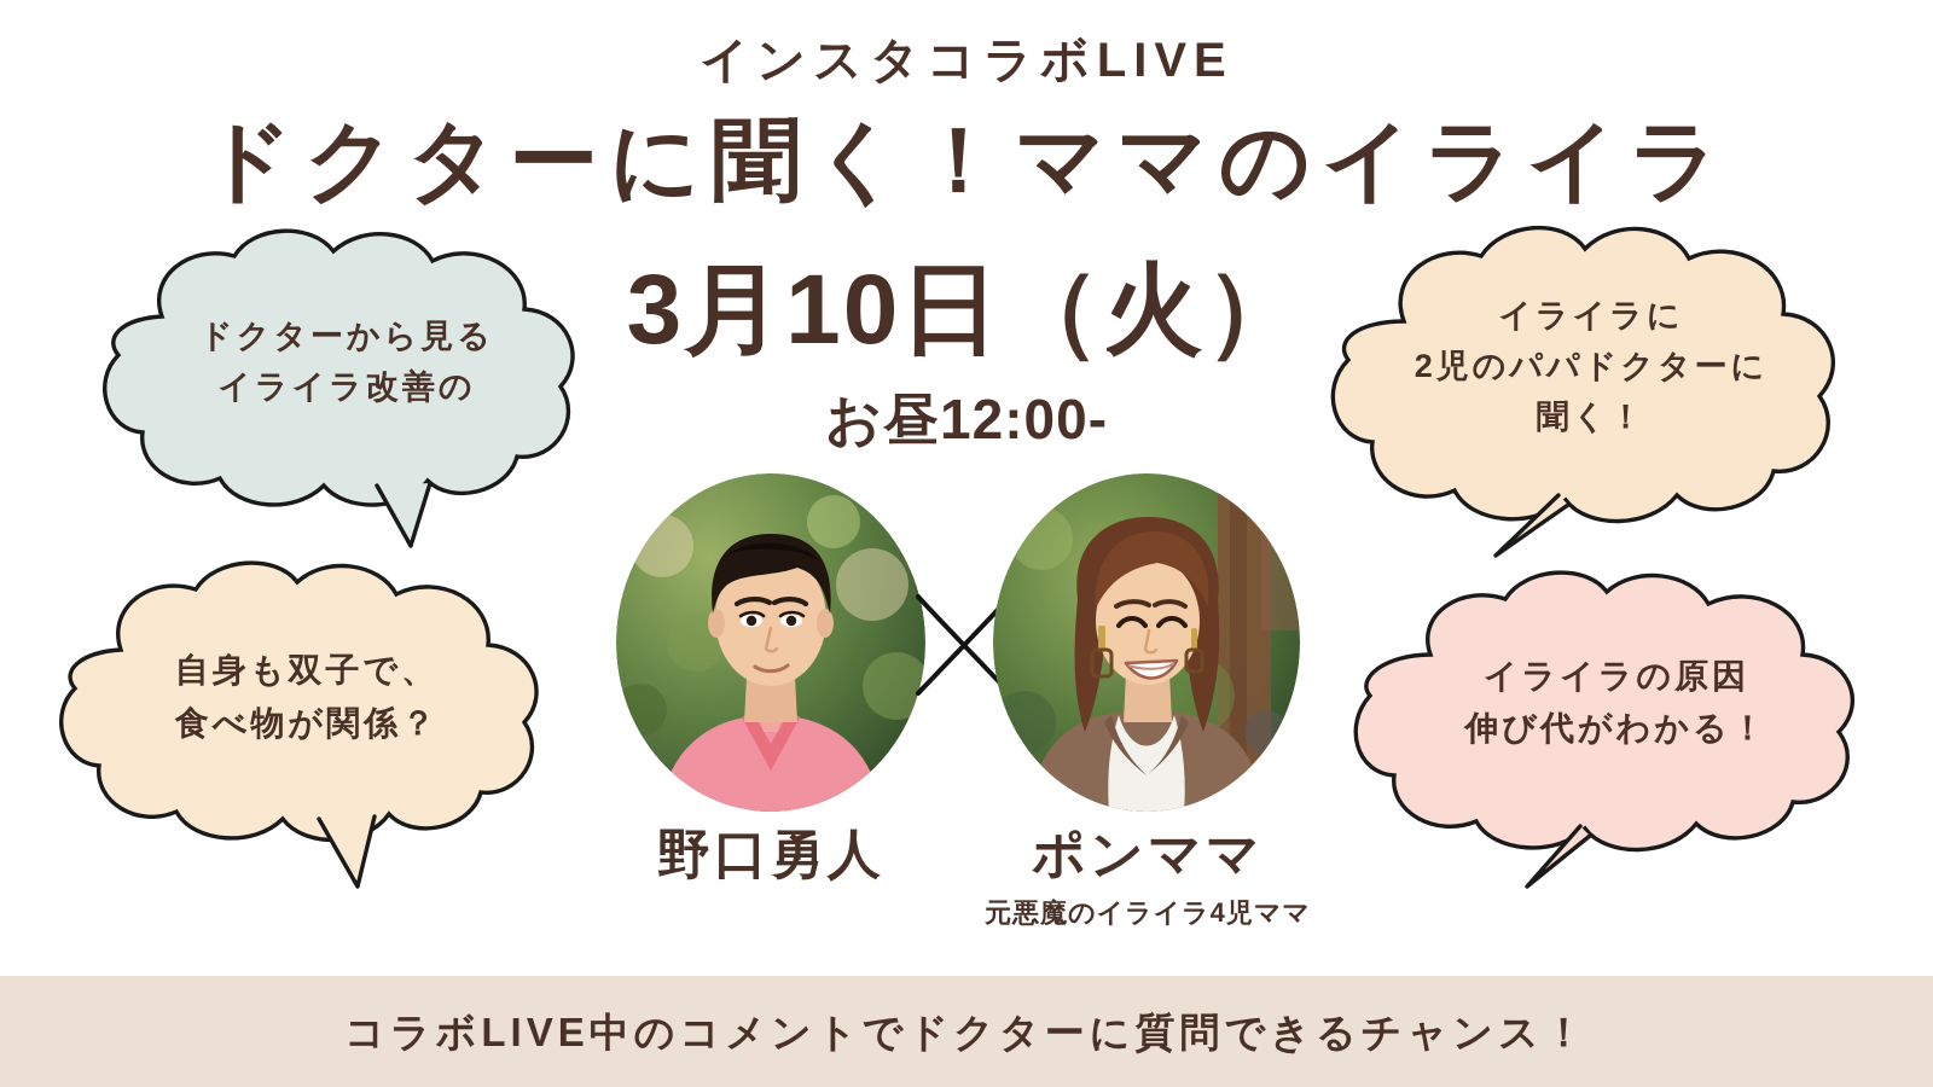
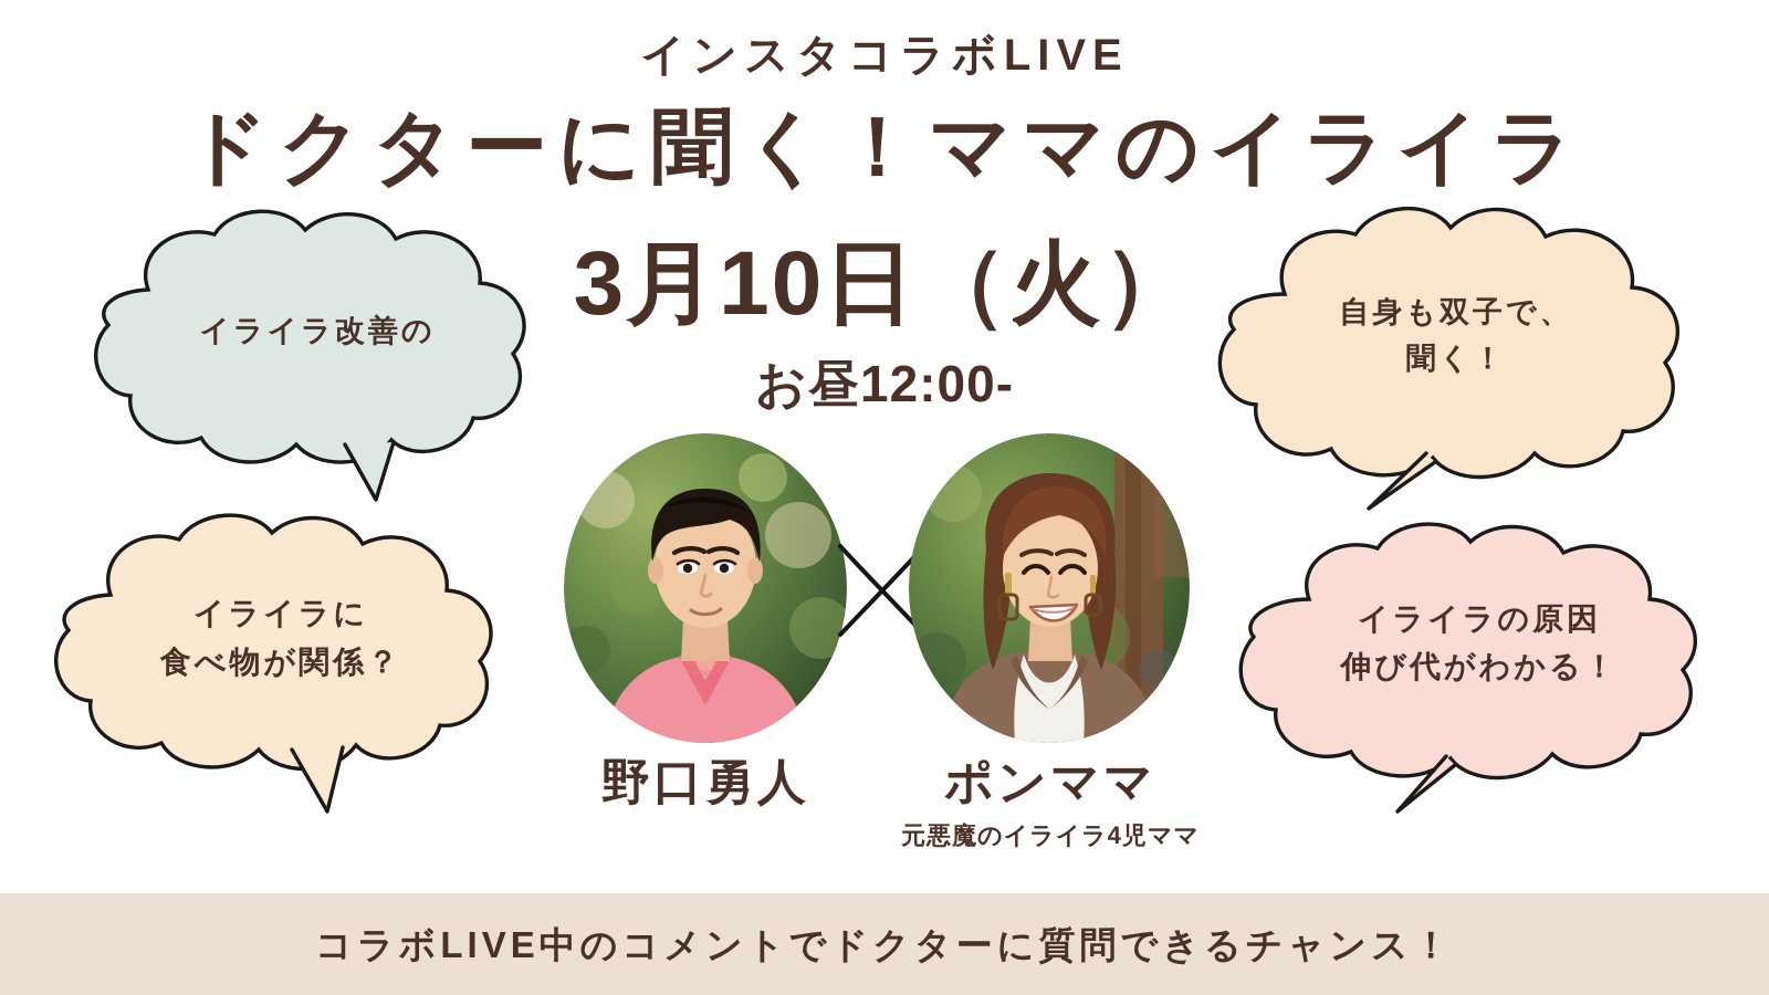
  インスタコラボLIVE
  ドクターに聞く！ママのイライラ
  3月10日（火）
  お昼12:00-
- ドクターから見る
  イライラ改善の
- 自身も双子で、
+ イライラに
  食べ物が関係？
- イライラに
+ 自身も双子で、
- 2児のパパドクターに
  聞く！
  イライラの原因
  伸び代がわかる！
  野口勇人
  ポンママ
  元悪魔のイライラ4児ママ
  コラボLIVE中のコメントでドクターに質問できるチャンス！
